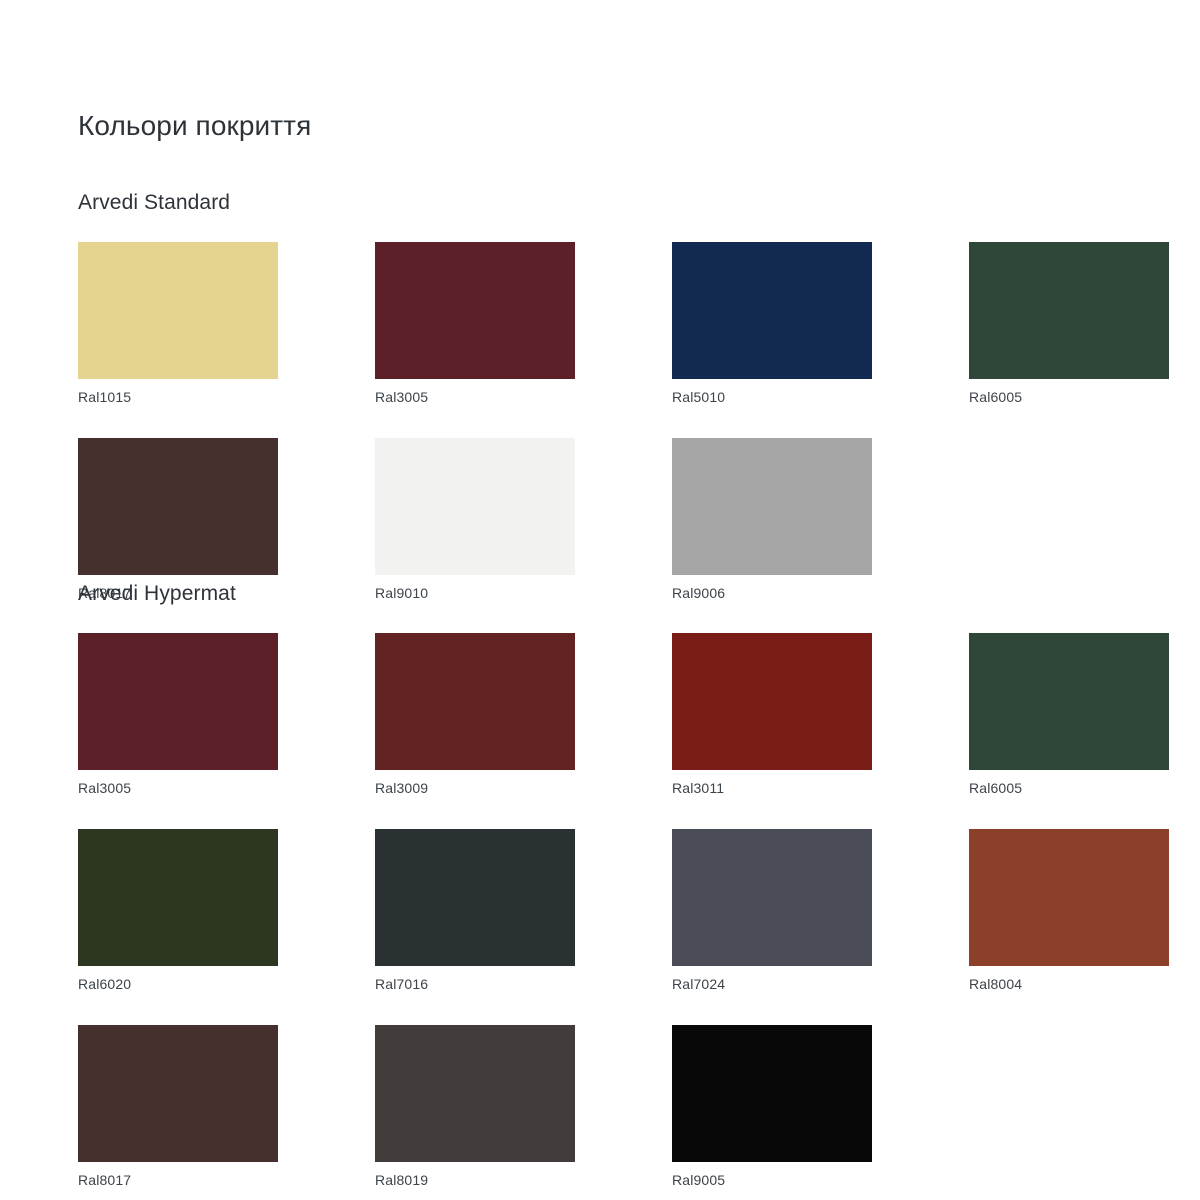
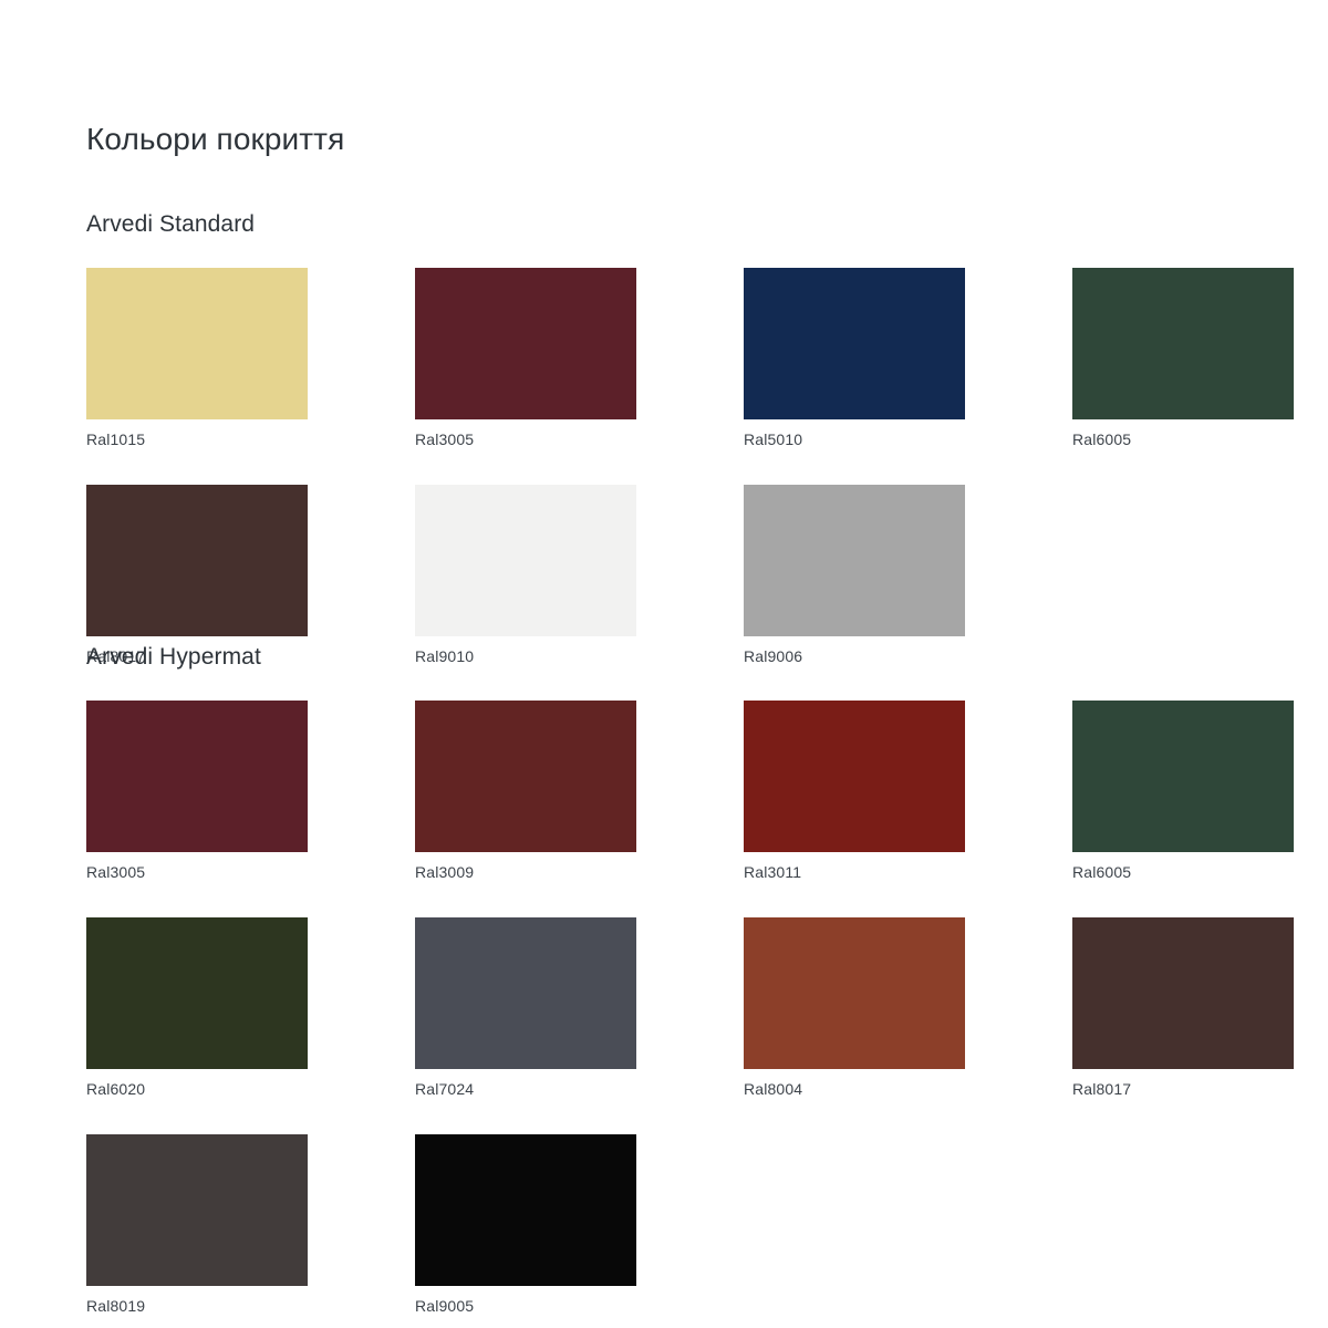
  Кольори покриття
  Arvedi Standard
  Ral1015
  Ral3005
  Ral5010
  Ral6005
  Ral8017
  Ral9010
  Ral9006
  Arvedi Hypermat
  Ral3005
  Ral3009
  Ral3011
  Ral6005
  Ral6020
- Ral7016
  Ral7024
  Ral8004
  Ral8017
  Ral8019
  Ral9005
